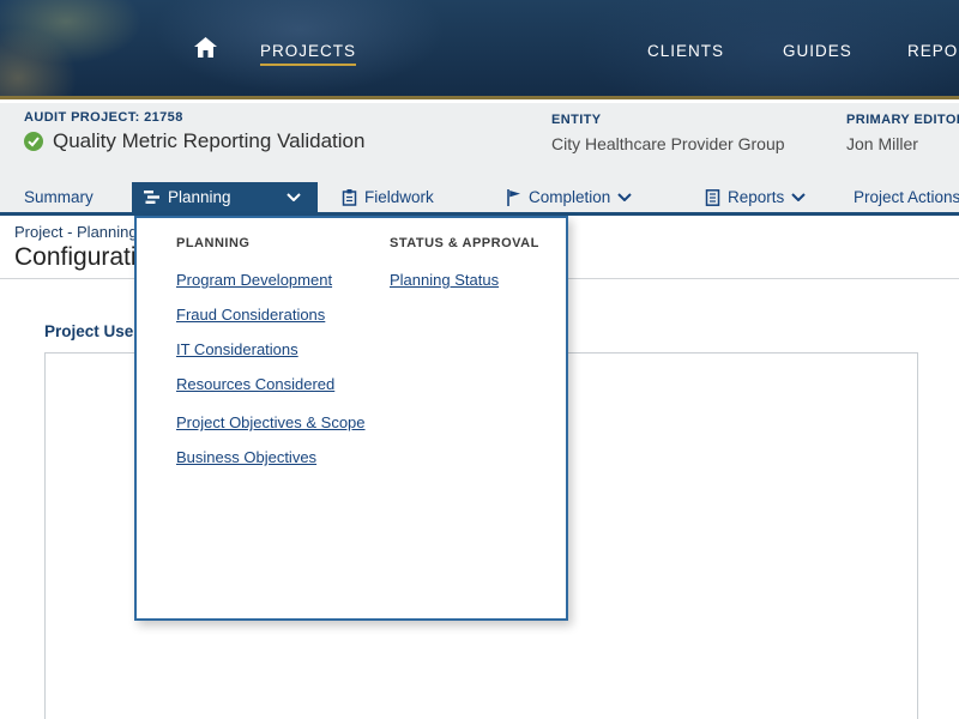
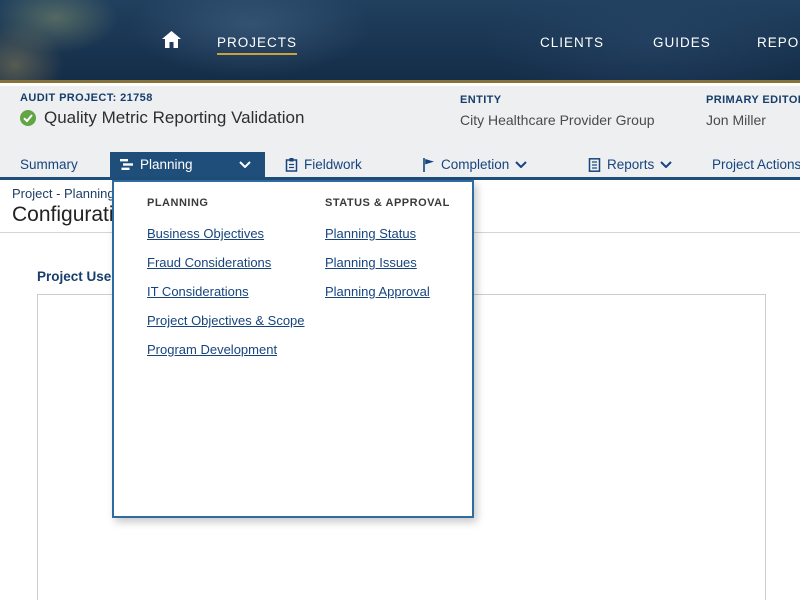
  PROJECTS
  CLIENTS
  GUIDES
  AUDIT PROJECT: 21758
  Quality Metric Reporting Validation
  ENTITY
  City Healthcare Provider Group
  PRIMARY EDITO
  Jon Miller
  Summary
  Planning
  Fieldwork
  Completion
  Reports
  Project Actions
  Project - Planning
  Configurat
  Project Use
  PLANNING
- Program Development
+ Business Objectives
  Fraud Considerations
  IT Considerations
- Resources Considered
  Project Objectives & Scope
- Business Objectives
+ Program Development
  STATUS & APPROVAL
  Planning Status
+ Planning Issues
+ Planning Approval
